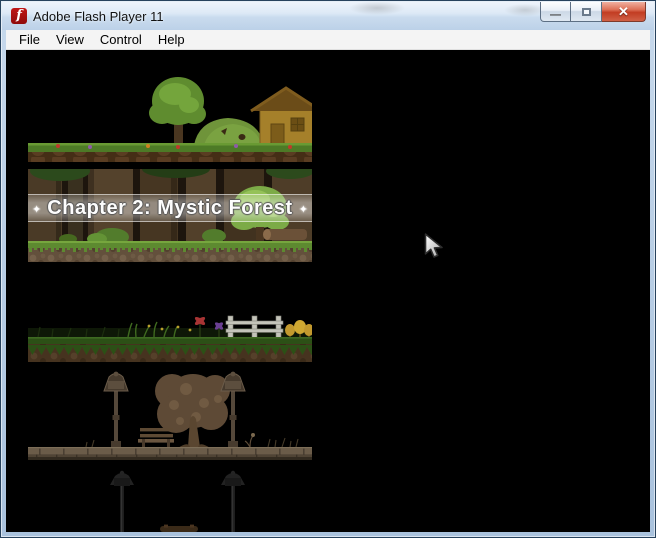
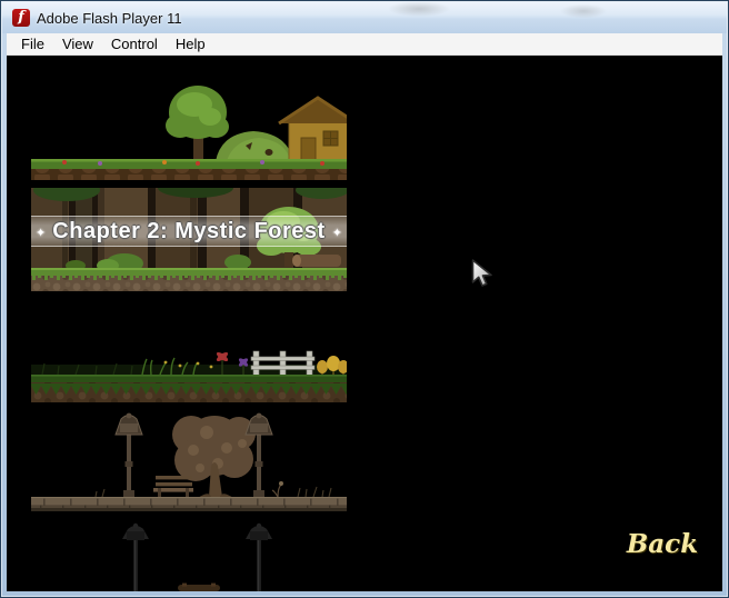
- —
- ✕
  File
  View
  Control
  Help
  ✦
  Chapter 2: Mystic Forest
  ✦
+ Back
